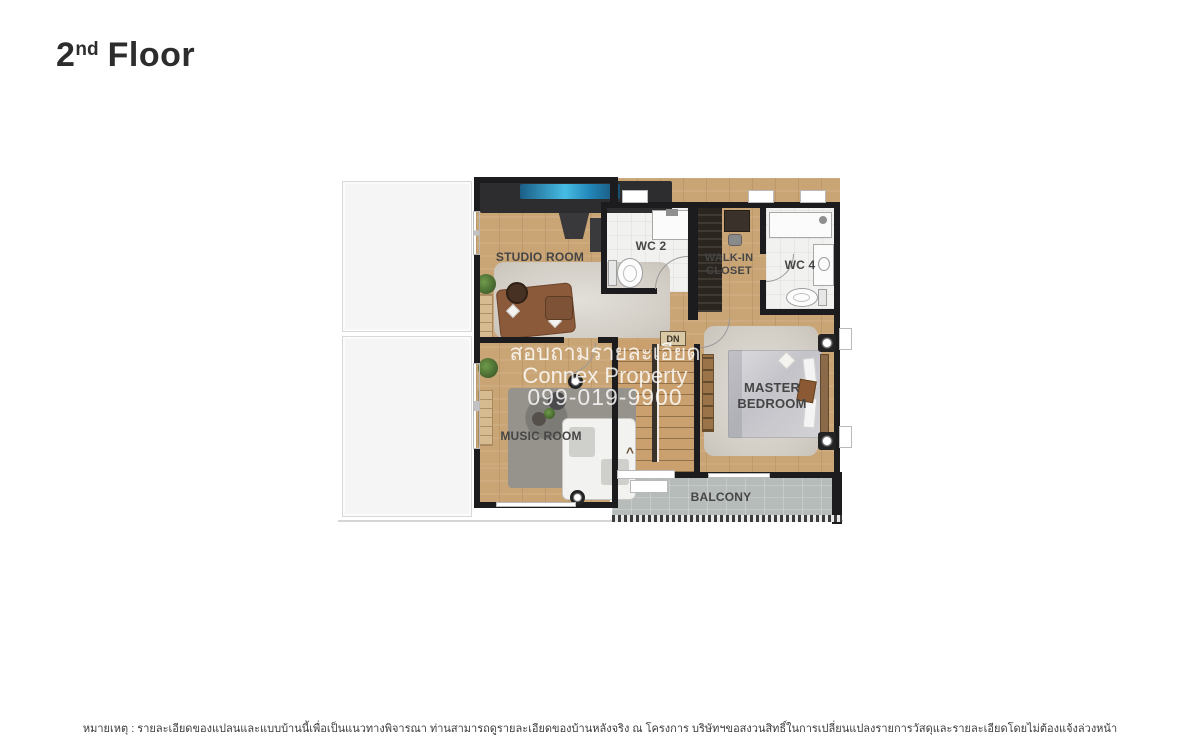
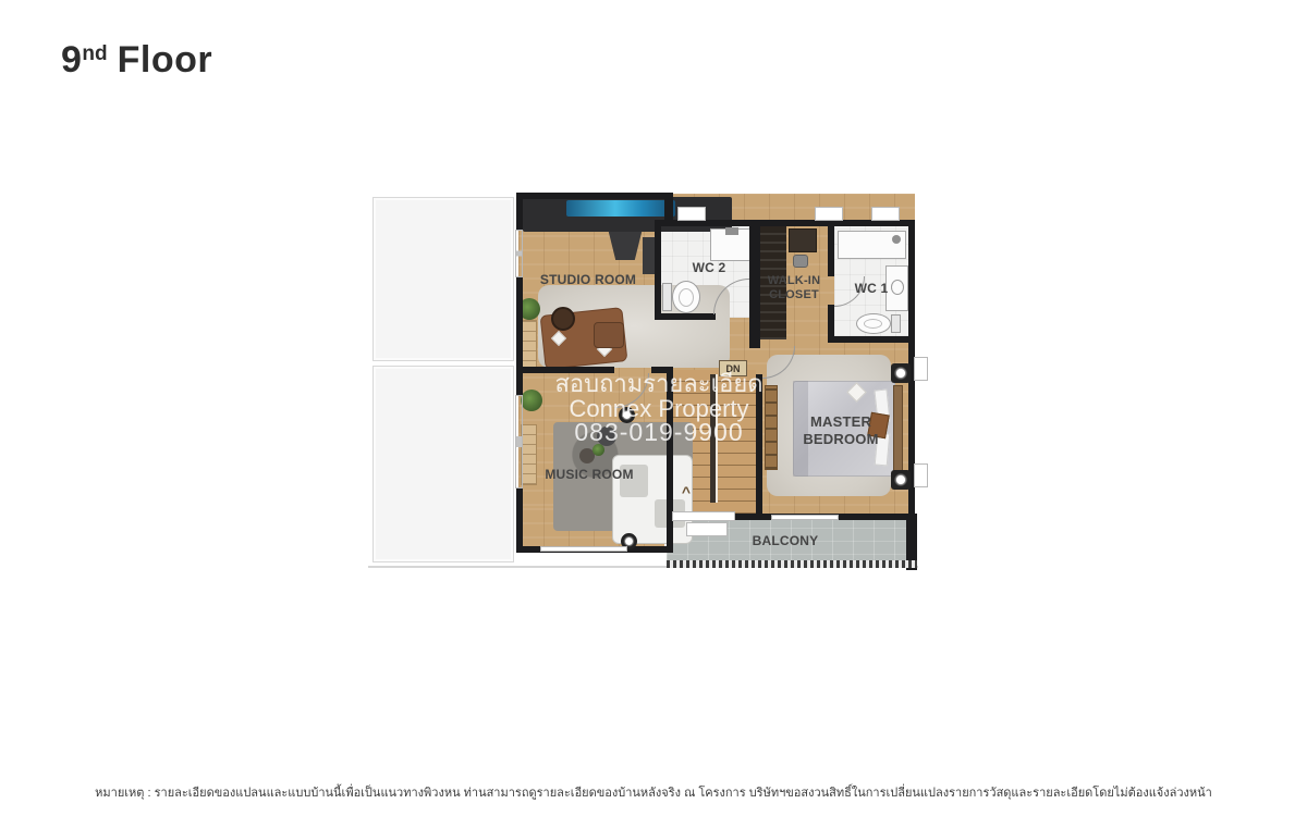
- 2nd Floor
+ 9nd Floor
  DN
  ^
  STUDIO ROOM
  WC 2
  WALK-IN
  CLOSET
- WC 4
+ WC 1
  MASTER
  BEDROOM
  MUSIC ROOM
  BALCONY
  สอบถามรายละเอียด
  Connex Property
- 099-019-9900
+ 083-019-9900
- หมายเหตุ : รายละเอียดของแปลนและแบบบ้านนี้เพื่อเป็นแนวทางพิจารณา ท่านสามารถดูรายละเอียดของบ้านหลังจริง ณ โครงการ บริษัทฯขอสงวนสิทธิ์ในการเปลี่ยนแปลงรายการวัสดุและรายละเอียดโดยไม่ต้องแจ้งล่วงหน้า
+ หมายเหตุ : รายละเอียดของแปลนและแบบบ้านนี้เพื่อเป็นแนวทางพิวงหน ท่านสามารถดูรายละเอียดของบ้านหลังจริง ณ โครงการ บริษัทฯขอสงวนสิทธิ์ในการเปลี่ยนแปลงรายการวัสดุและรายละเอียดโดยไม่ต้องแจ้งล่วงหน้า
